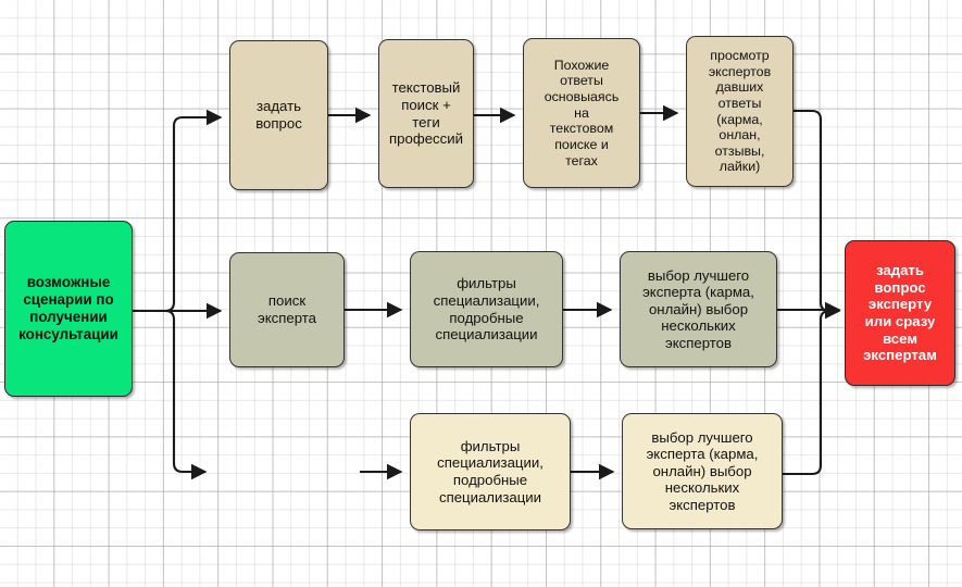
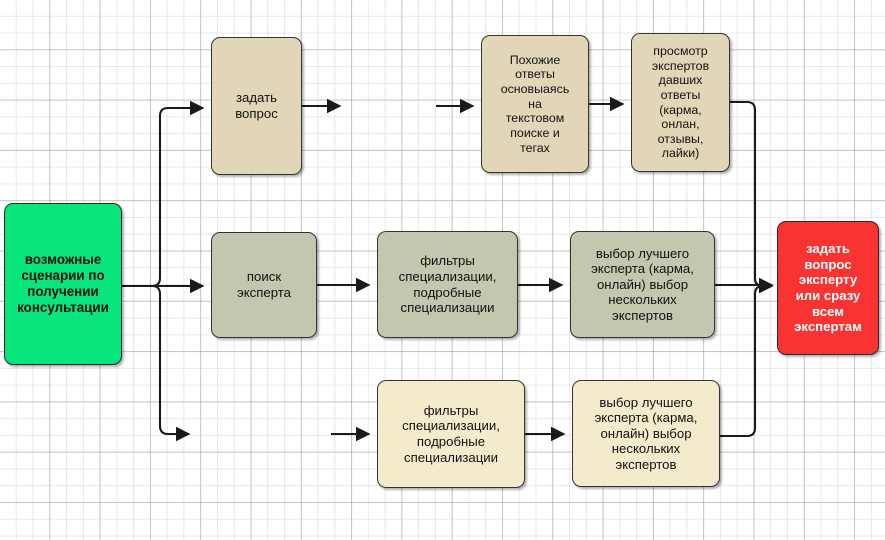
  возможные
  сценарии по
  получении
  консультации
  задать
  вопрос
- текстовый
- поиск +
- теги
- профессий
  Похожие
  ответы
  основыаясь
  на
  текстовом
  поиске и
  тегах
  просмотр
  экспертов
  давших
  ответы
  (карма,
  онлан,
  отзывы,
  лайки)
  поиск
  эксперта
  фильтры
  специализации,
  подробные
  специализации
  выбор лучшего
  эксперта (карма,
  онлайн) выбор
  нескольких
  экспертов
  фильтры
  специализации,
  подробные
  специализации
  выбор лучшего
  эксперта (карма,
  онлайн) выбор
  нескольких
  экспертов
  задать
  вопрос
  эксперту
  или сразу
  всем
  экспертам
